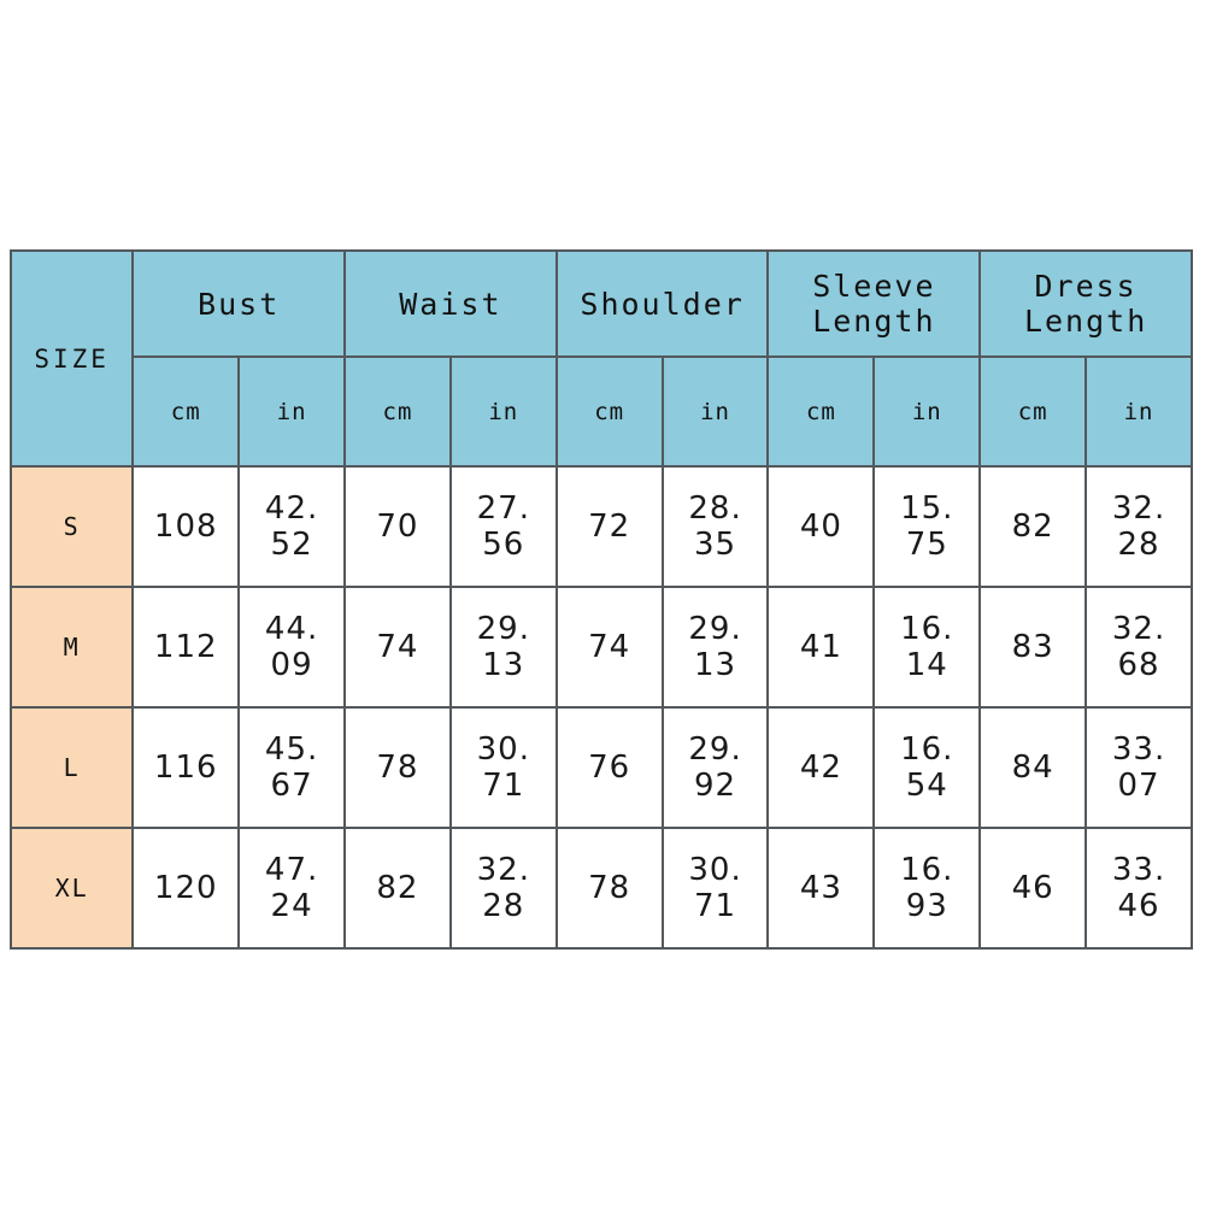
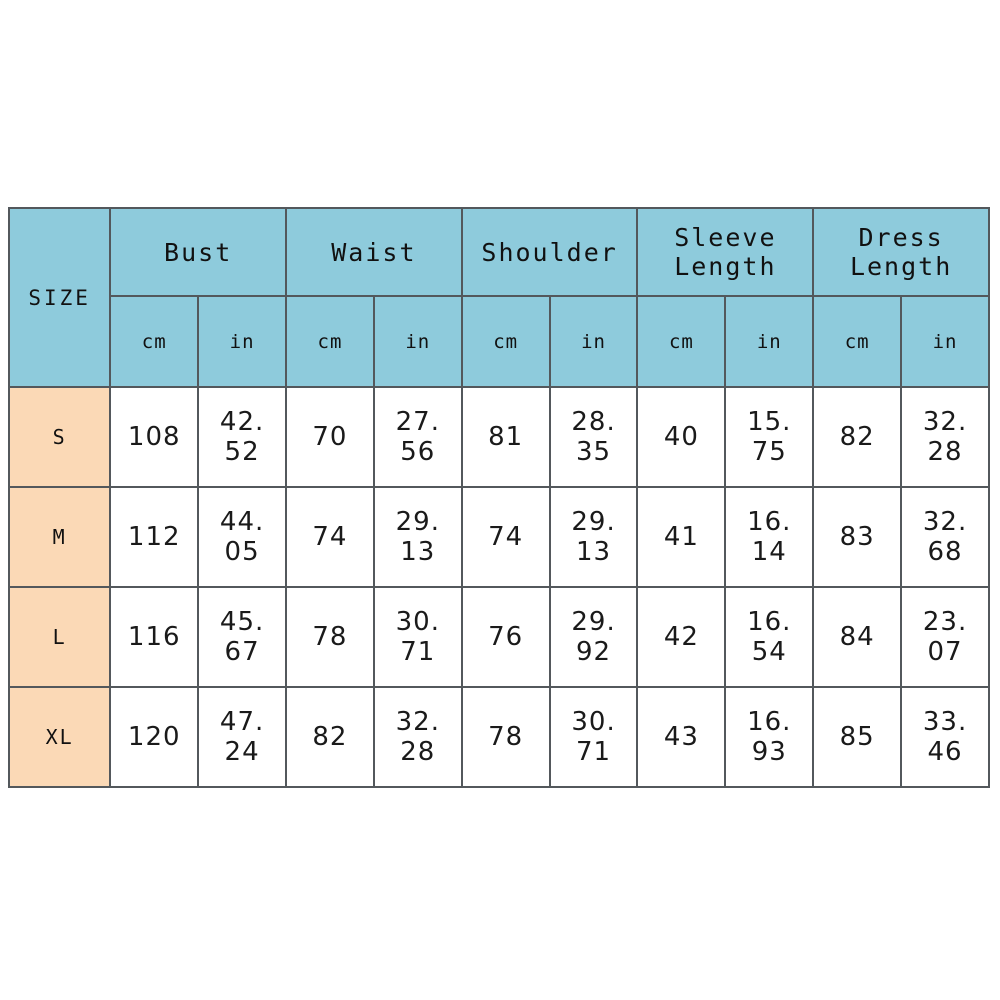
  SIZE	Bust	Waist	Shoulder	Sleeve Length	Dress Length
  cm	in	cm	in	cm	in	cm	in	cm	in
- S	108	42. 52	70	27. 56	72	28. 35	40	15. 75	82	32. 28
+ S	108	42. 52	70	27. 56	81	28. 35	40	15. 75	82	32. 28
- M	112	44. 09	74	29. 13	74	29. 13	41	16. 14	83	32. 68
+ M	112	44. 05	74	29. 13	74	29. 13	41	16. 14	83	32. 68
- L	116	45. 67	78	30. 71	76	29. 92	42	16. 54	84	33. 07
+ L	116	45. 67	78	30. 71	76	29. 92	42	16. 54	84	23. 07
- XL	120	47. 24	82	32. 28	78	30. 71	43	16. 93	46	33. 46
+ XL	120	47. 24	82	32. 28	78	30. 71	43	16. 93	85	33. 46
